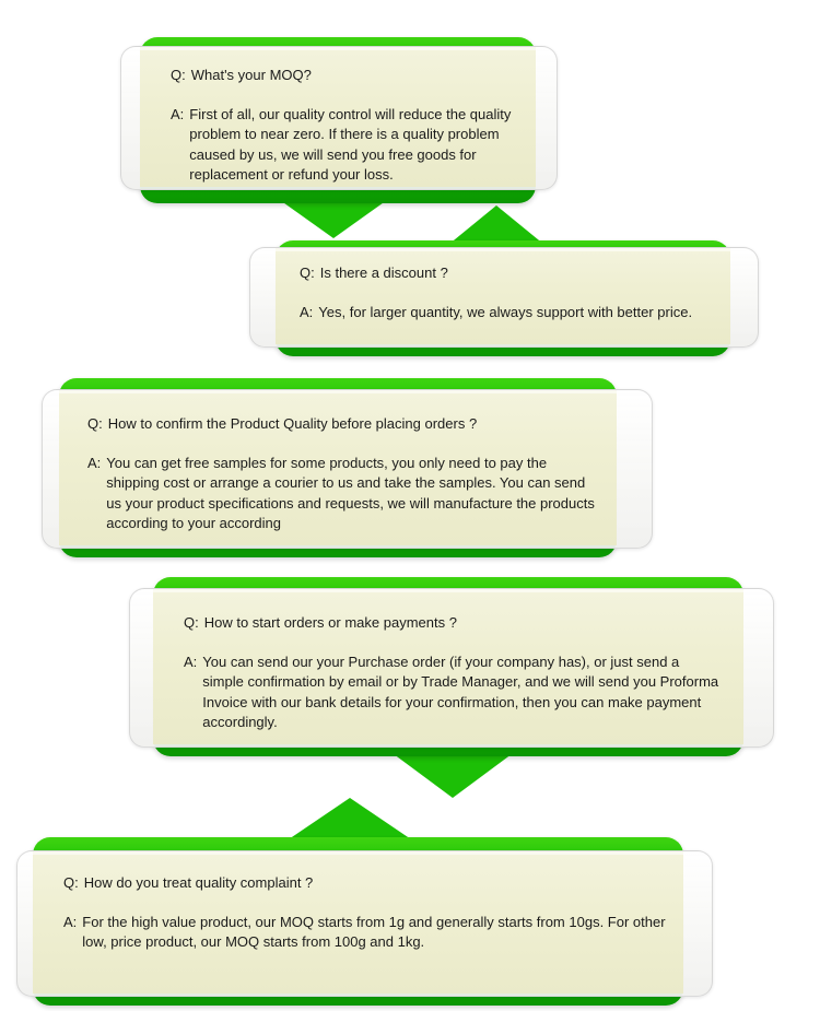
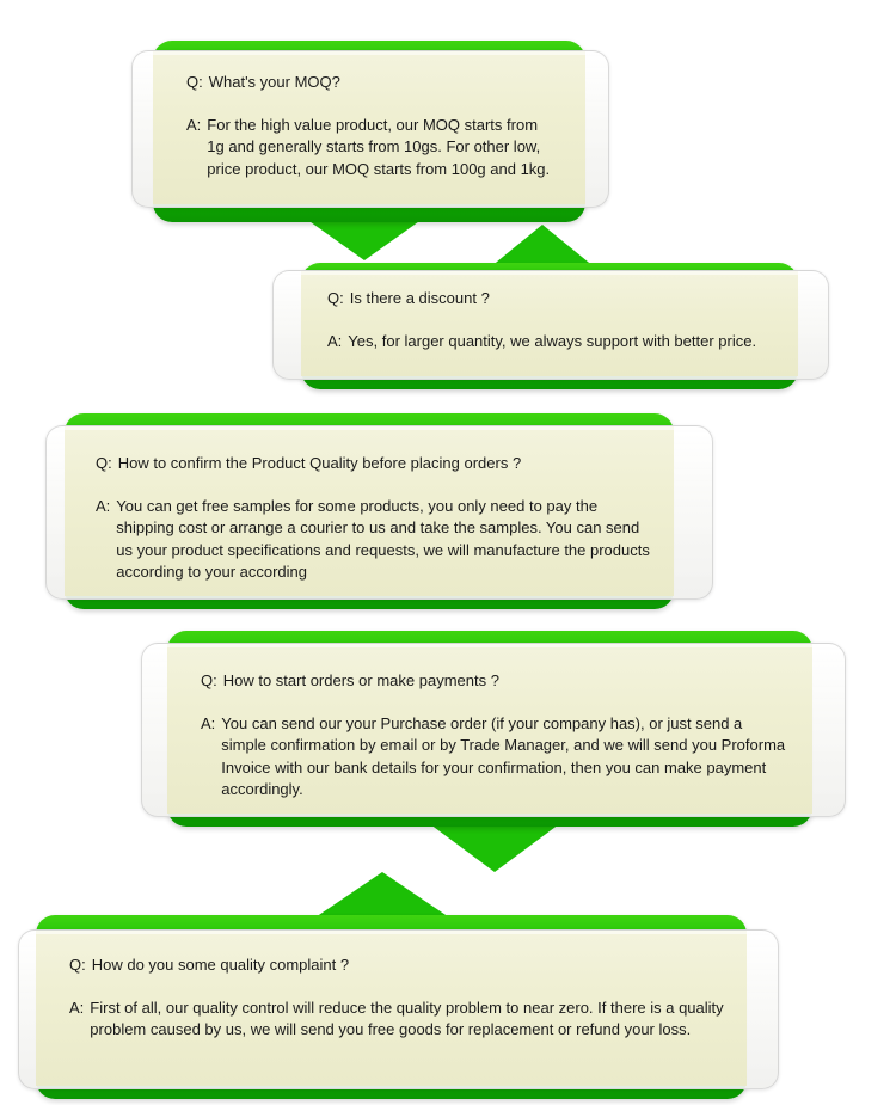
  Q:
  What's your MOQ?
  A:
- First of all, our quality control will reduce the quality problem to near zero. If there is a quality problem caused by us, we will send you free goods for replacement or refund your loss.
+ For the high value product, our MOQ starts from 1g and generally starts from 10gs. For other low, price product, our MOQ starts from 100g and 1kg.
  Q:
  Is there a discount ?
  A:
  Yes, for larger quantity, we always support with better price.
  Q:
  How to confirm the Product Quality before placing orders ?
  A:
  You can get free samples for some products, you only need to pay the shipping cost or arrange a courier to us and take the samples. You can send us your product specifications and requests, we will manufacture the products according to your according
  Q:
  How to start orders or make payments ?
  A:
  You can send our your Purchase order (if your company has), or just send a simple confirmation by email or by Trade Manager, and we will send you Proforma Invoice with our bank details for your confirmation, then you can make payment accordingly.
  Q:
- How do you treat quality complaint ?
+ How do you some quality complaint ?
  A:
- For the high value product, our MOQ starts from 1g and generally starts from 10gs. For other low, price product, our MOQ starts from 100g and 1kg.
+ First of all, our quality control will reduce the quality problem to near zero. If there is a quality problem caused by us, we will send you free goods for replacement or refund your loss.
